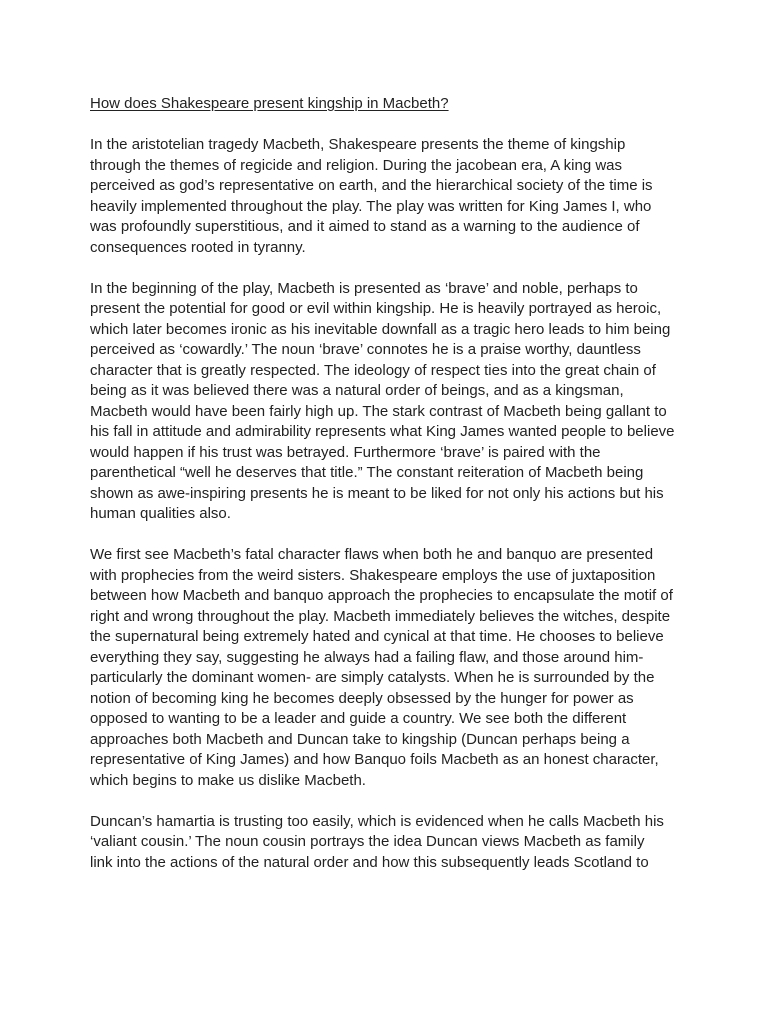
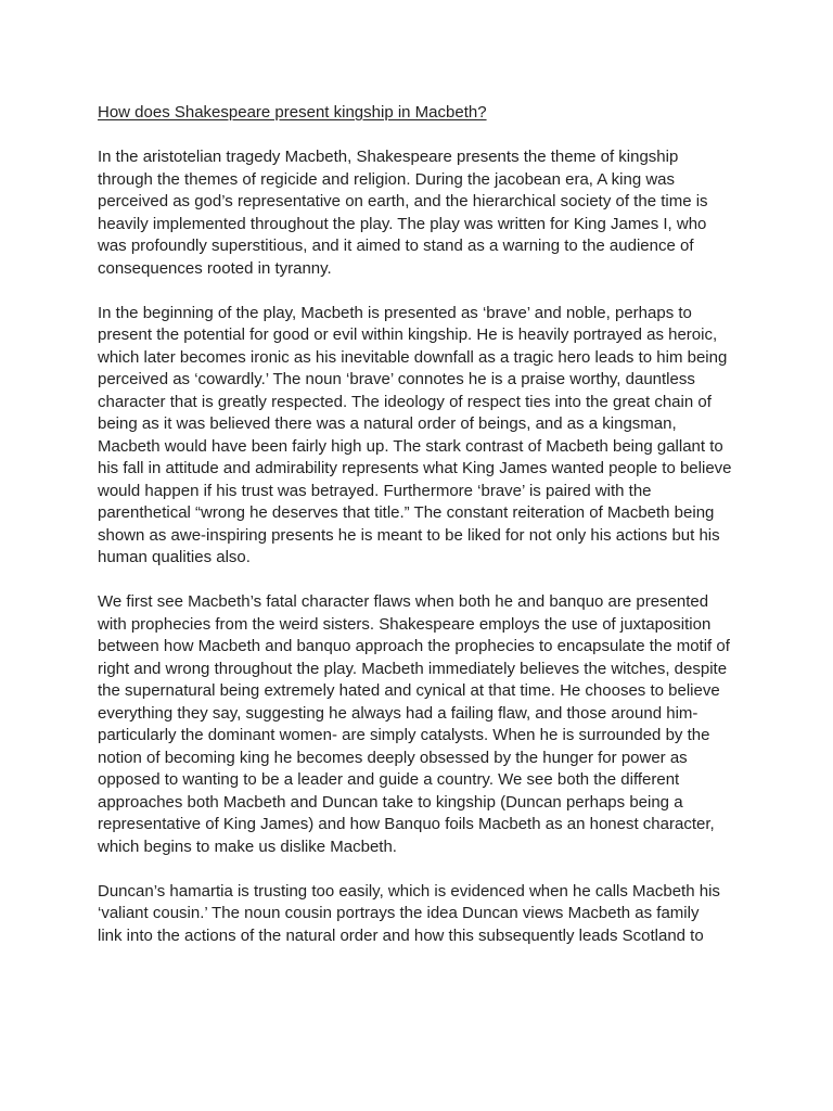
  How does Shakespeare present kingship in Macbeth?
  In the aristotelian tragedy Macbeth, Shakespeare presents the theme of kingship
  through the themes of regicide and religion. During the jacobean era, A king was
  perceived as god’s representative on earth, and the hierarchical society of the time is
  heavily implemented throughout the play. The play was written for King James I, who
  was profoundly superstitious, and it aimed to stand as a warning to the audience of
  consequences rooted in tyranny.
  In the beginning of the play, Macbeth is presented as ‘brave’ and noble, perhaps to
  present the potential for good or evil within kingship. He is heavily portrayed as heroic,
  which later becomes ironic as his inevitable downfall as a tragic hero leads to him being
  perceived as ‘cowardly.’ The noun ‘brave’ connotes he is a praise worthy, dauntless
  character that is greatly respected. The ideology of respect ties into the great chain of
  being as it was believed there was a natural order of beings, and as a kingsman,
  Macbeth would have been fairly high up. The stark contrast of Macbeth being gallant to
  his fall in attitude and admirability represents what King James wanted people to believe
  would happen if his trust was betrayed. Furthermore ‘brave’ is paired with the
- parenthetical “well he deserves that title.” The constant reiteration of Macbeth being
+ parenthetical “wrong he deserves that title.” The constant reiteration of Macbeth being
  shown as awe-inspiring presents he is meant to be liked for not only his actions but his
  human qualities also.
  We first see Macbeth’s fatal character flaws when both he and banquo are presented
  with prophecies from the weird sisters. Shakespeare employs the use of juxtaposition
  between how Macbeth and banquo approach the prophecies to encapsulate the motif of
  right and wrong throughout the play. Macbeth immediately believes the witches, despite
  the supernatural being extremely hated and cynical at that time. He chooses to believe
  everything they say, suggesting he always had a failing flaw, and those around him-
  particularly the dominant women- are simply catalysts. When he is surrounded by the
  notion of becoming king he becomes deeply obsessed by the hunger for power as
  opposed to wanting to be a leader and guide a country. We see both the different
  approaches both Macbeth and Duncan take to kingship (Duncan perhaps being a
  representative of King James) and how Banquo foils Macbeth as an honest character,
  which begins to make us dislike Macbeth.
  Duncan’s hamartia is trusting too easily, which is evidenced when he calls Macbeth his
  ‘valiant cousin.’ The noun cousin portrays the idea Duncan views Macbeth as family
  link into the actions of the natural order and how this subsequently leads Scotland to
